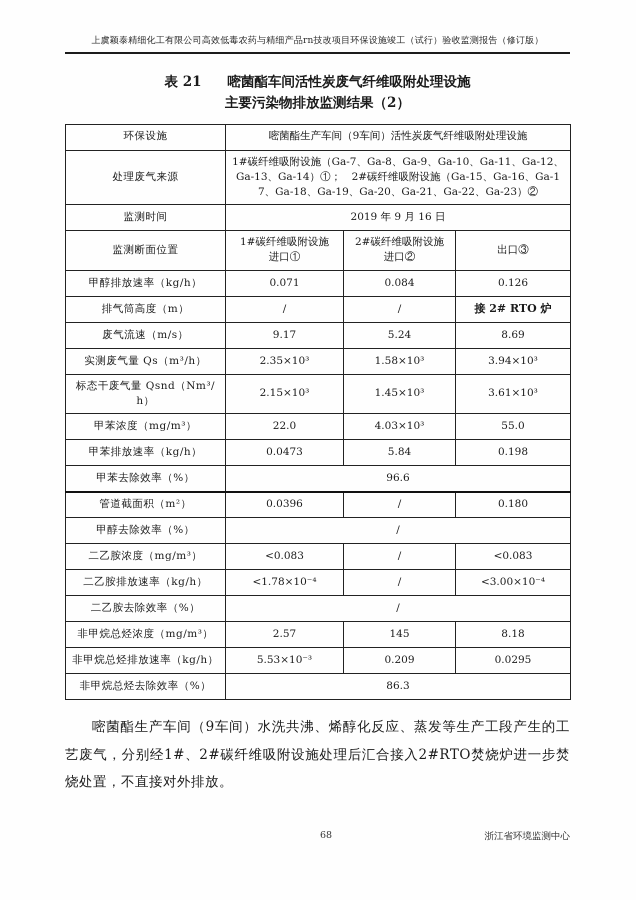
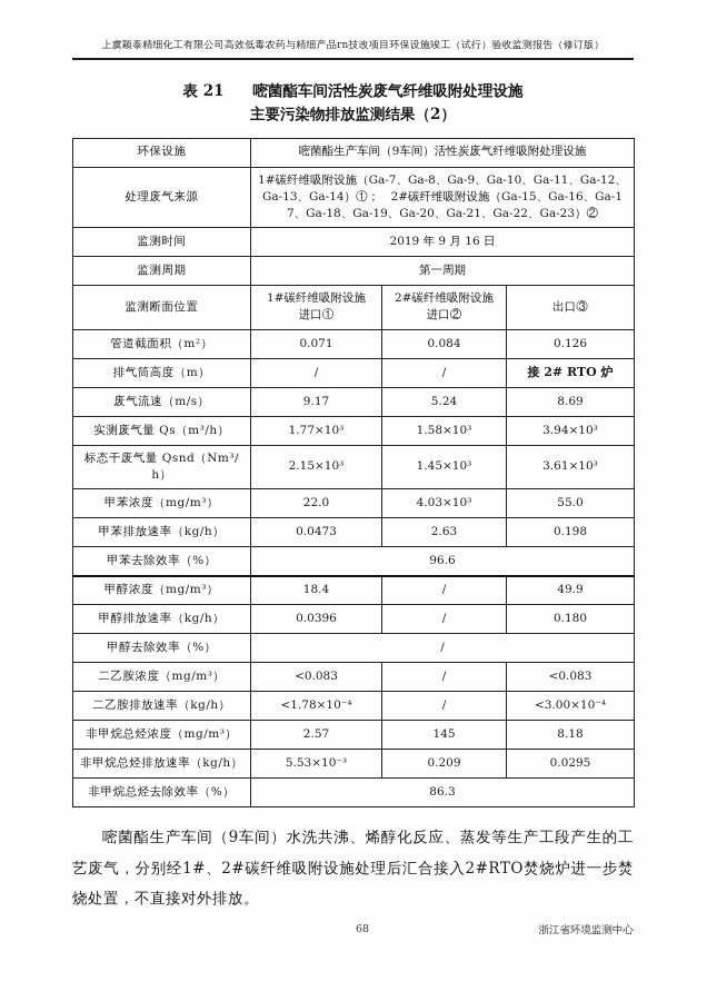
  上虞颖泰精细化工有限公司高效低毒农药与精细产品rn技改项目环保设施竣工（试行）验收监测报告（修订版）
  表 21 嘧菌酯车间活性炭废气纤维吸附处理设施
  主要污染物排放监测结果（2）
  环保设施	嘧菌酯生产车间（9车间）活性炭废气纤维吸附处理设施
  处理废气来源	1#碳纤维吸附设施（Ga-7、Ga-8、Ga-9、Ga-10、Ga-11、Ga-12、Ga-13、Ga-14）①； 2#碳纤维吸附设施（Ga-15、Ga-16、Ga-17、Ga-18、Ga-19、Ga-20、Ga-21、Ga-22、Ga-23）②
  监测时间	2019 年 9 月 16 日
+ 监测周期	第一周期
  监测断面位置	1#碳纤维吸附设施 进口①	2#碳纤维吸附设施 进口②	出口③
- 甲醇排放速率（kg/h）	0.071	0.084	0.126
+ 管道截面积（m²）	0.071	0.084	0.126
  排气筒高度（m）	/	/	接 2# RTO 炉
  废气流速（m/s）	9.17	5.24	8.69
- 实测废气量 Qs（m³/h）	2.35×10³	1.58×10³	3.94×10³
+ 实测废气量 Qs（m³/h）	1.77×10³	1.58×10³	3.94×10³
  标态干废气量 Qsnd（Nm³/h）	2.15×10³	1.45×10³	3.61×10³
  甲苯浓度（mg/m³）	22.0	4.03×10³	55.0
- 甲苯排放速率（kg/h）	0.0473	5.84	0.198
+ 甲苯排放速率（kg/h）	0.0473	2.63	0.198
  甲苯去除效率（%）	96.6
+ 甲醇浓度（mg/m³）	18.4	/	49.9
- 管道截面积（m²）	0.0396	/	0.180
+ 甲醇排放速率（kg/h）	0.0396	/	0.180
  甲醇去除效率（%）	/
  二乙胺浓度（mg/m³）	<0.083	/	<0.083
  二乙胺排放速率（kg/h）	<1.78×10⁻⁴	/	<3.00×10⁻⁴
- 二乙胺去除效率（%）	/
  非甲烷总烃浓度（mg/m³）	2.57	145	8.18
  非甲烷总烃排放速率（kg/h）	5.53×10⁻³	0.209	0.0295
  非甲烷总烃去除效率（%）	86.3
  嘧菌酯生产车间（9车间）水洗共沸、烯醇化反应、蒸发等生产工段产生的工艺废气，分别经1#、2#碳纤维吸附设施处理后汇合接入2#RTO焚烧炉进一步焚烧处置，不直接对外排放。
  68
  浙江省环境监测中心
